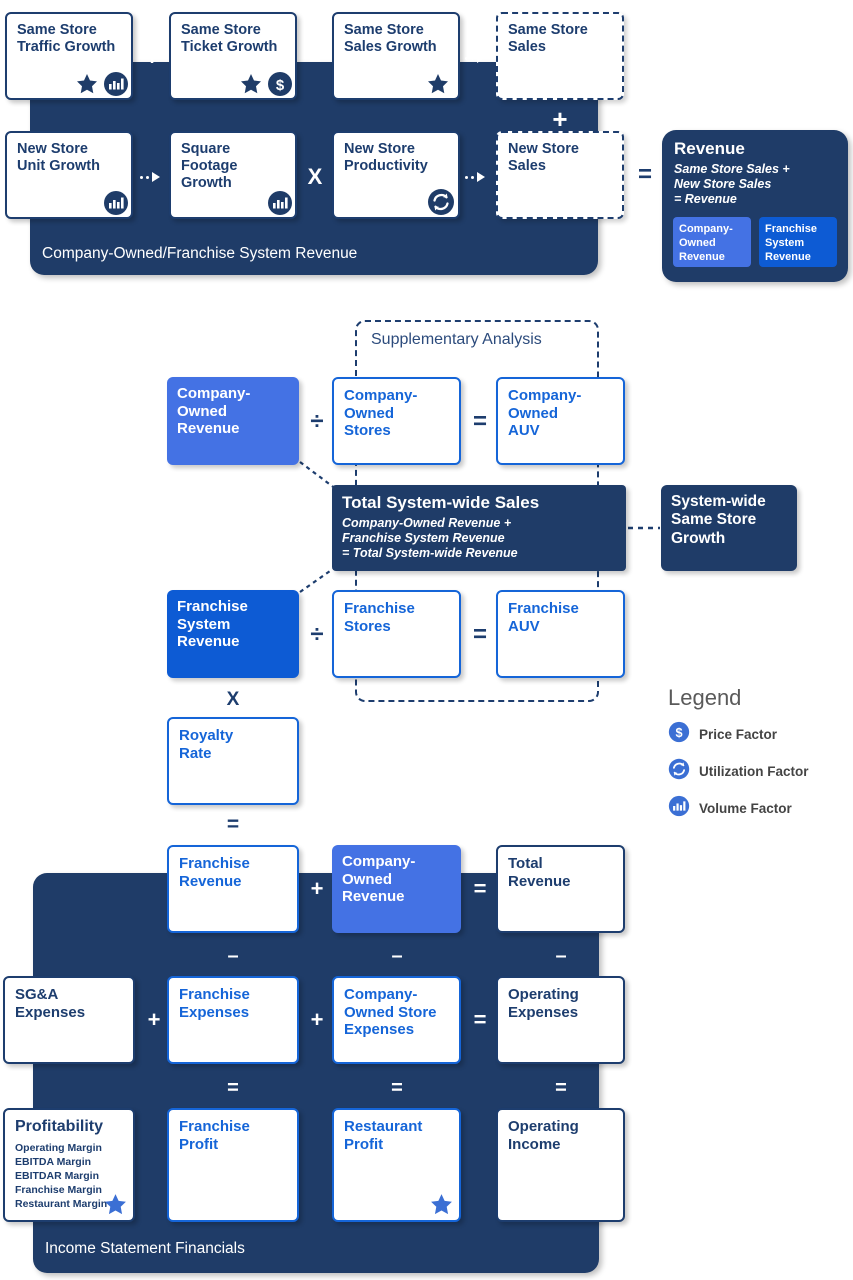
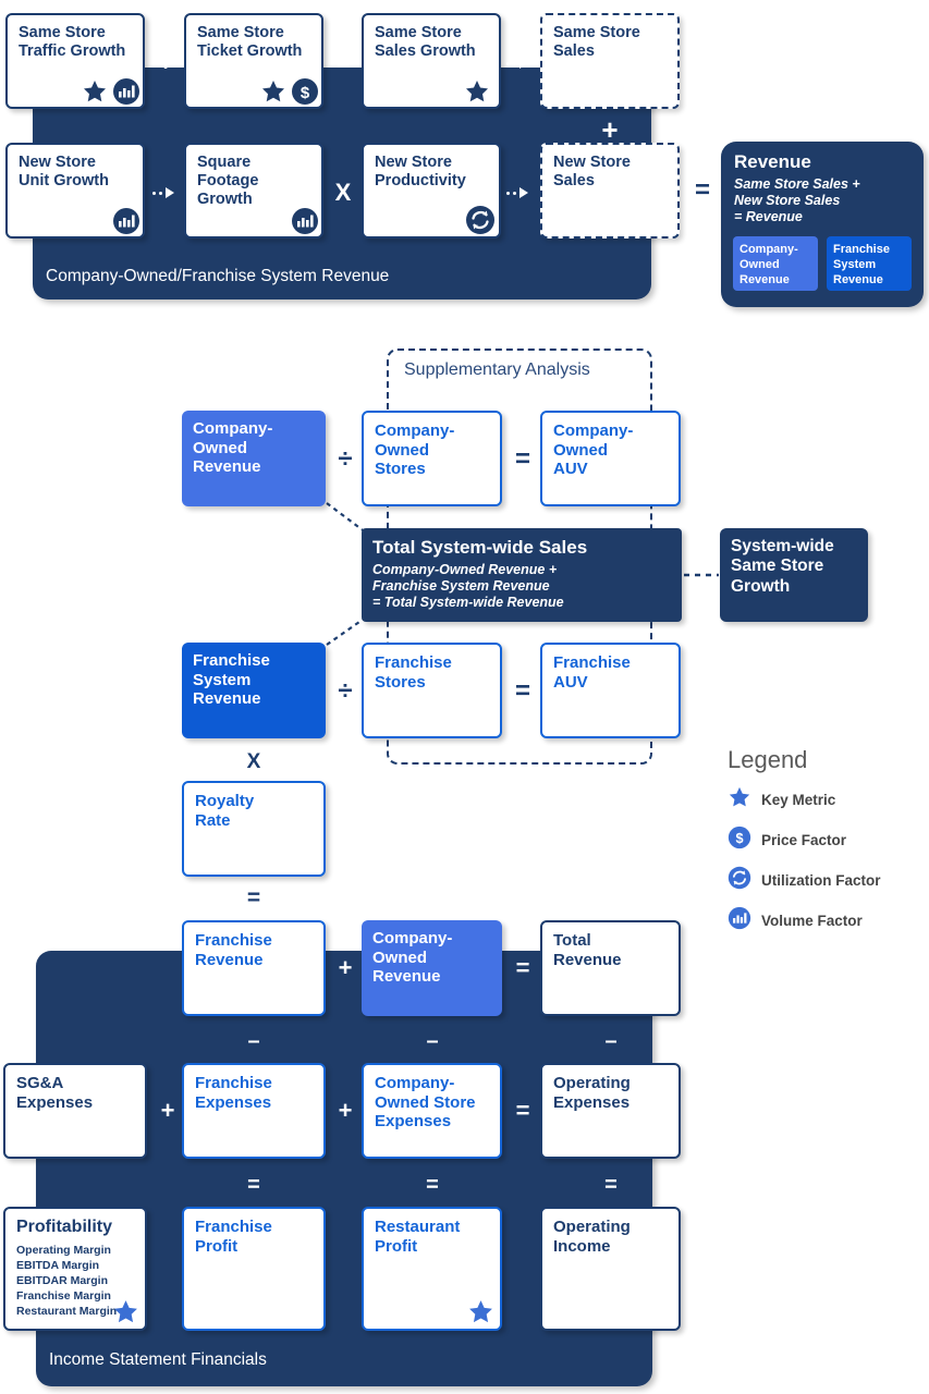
  Company-Owned/Franchise System Revenue
  Same Store
  Traffic Growth
  Same Store
  Ticket Growth
  $
  Same Store
  Sales Growth
  Same Store
  Sales
  +
  =
  New Store
  Unit Growth
  Square Footage
  Growth
  New Store
  Productivity
  New Store
  Sales
  X
  +
  =
  Revenue
  Same Store Sales +
  New Store Sales
  = Revenue
  Company-
  Owned
  Revenue
  Franchise
  System
  Revenue
  Supplementary Analysis
  Company-
  Owned
  Revenue
  ÷
  Company-
  Owned
  Stores
  =
  Company-
  Owned
  AUV
  Total System-wide Sales
  Company-Owned Revenue +
  Franchise System Revenue
  = Total System-wide Revenue
  System-wide
  Same Store
  Growth
  Franchise
  System
  Revenue
  ÷
  Franchise
  Stores
  =
  Franchise
  AUV
  X
  Royalty
  Rate
  =
  Legend
+ Key Metric
  $
  Price Factor
  Utilization Factor
  Volume Factor
  Income Statement Financials
  Franchise
  Revenue
  +
  Company-
  Owned
  Revenue
  =
  Total
  Revenue
  –
  –
  –
  SG&A
  Expenses
  +
  Franchise
  Expenses
  +
  Company-
  Owned Store
  Expenses
  =
  Operating
  Expenses
  =
  =
  =
  Profitability
  Operating Margin
  EBITDA Margin
  EBITDAR Margin
  Franchise Margin
  Restaurant Margin
  Franchise
  Profit
  Restaurant
  Profit
  Operating
  Income
